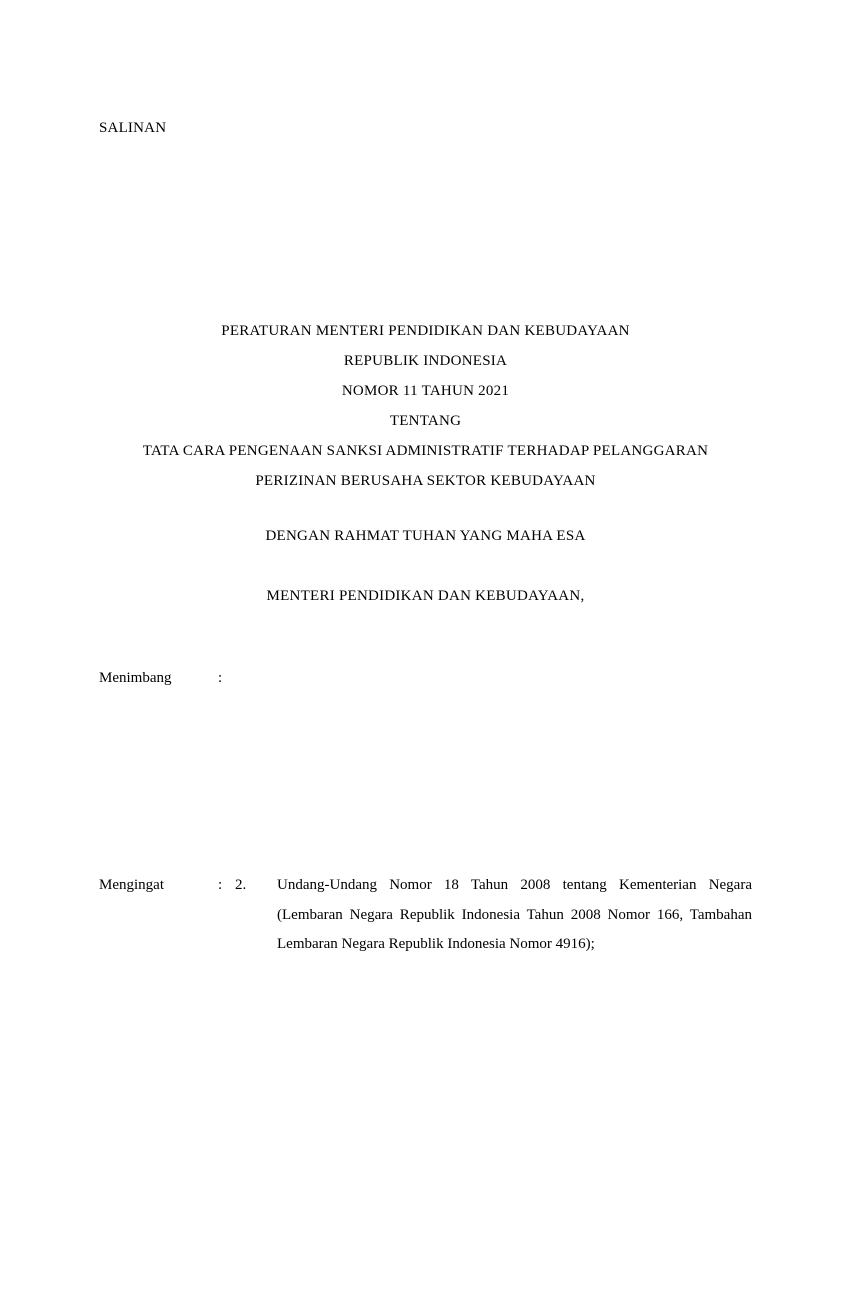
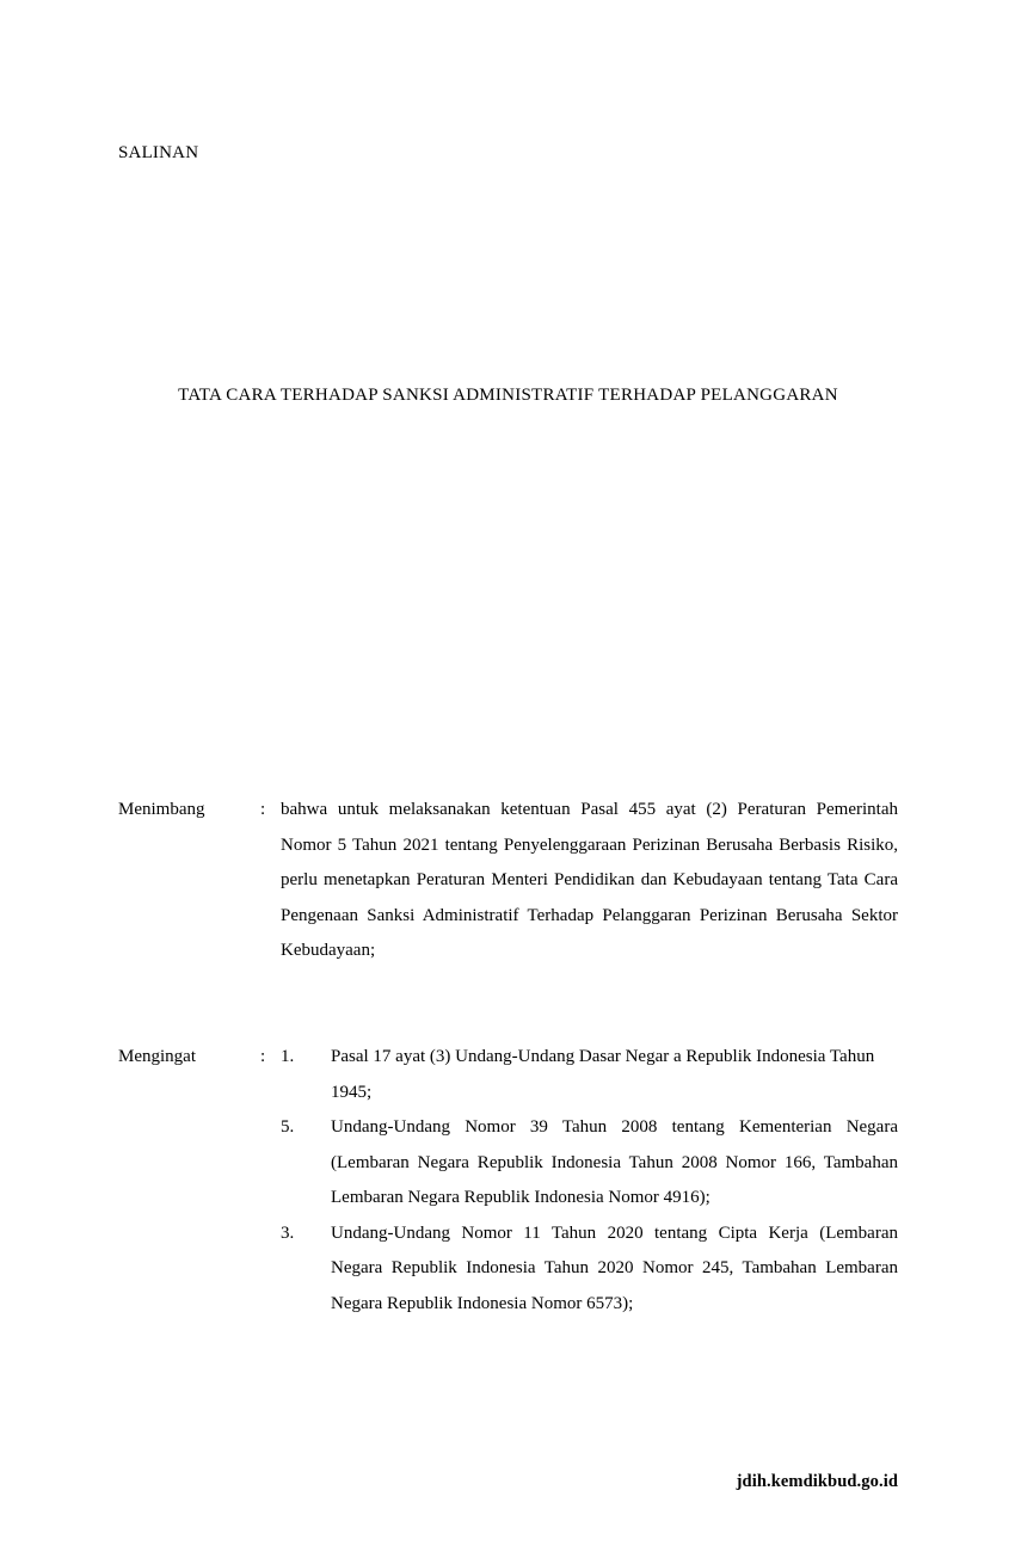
  SALINAN
- PERATURAN MENTERI PENDIDIKAN DAN KEBUDAYAAN
- REPUBLIK INDONESIA
- NOMOR 11 TAHUN 2021
- TENTANG
- TATA CARA PENGENAAN SANKSI ADMINISTRATIF TERHADAP PELANGGARAN
+ TATA CARA TERHADAP SANKSI ADMINISTRATIF TERHADAP PELANGGARAN
- PERIZINAN BERUSAHA SEKTOR KEBUDAYAAN
- DENGAN RAHMAT TUHAN YANG MAHA ESA
- MENTERI PENDIDIKAN DAN KEBUDAYAAN,
  Menimbang
  :
+ bahwa untuk melaksanakan ketentuan Pasal 455 ayat (2) Peraturan Pemerintah Nomor 5 Tahun 2021 tentang Penyelenggaraan Perizinan Berusaha Berbasis Risiko, perlu menetapkan Peraturan Menteri Pendidikan dan Kebudayaan tentang Tata Cara Pengenaan Sanksi Administratif Terhadap Pelanggaran Perizinan Berusaha Sektor Kebudayaan;
  Mengingat
  :
+ 1.
+ Pasal 17 ayat (3) Undang-Undang Dasar Negar a Republik Indonesia Tahun 1945;
- 2.
+ 5.
- Undang-Undang Nomor 18 Tahun 2008 tentang Kementerian Negara (Lembaran Negara Republik Indonesia Tahun 2008 Nomor 166, Tambahan Lembaran Negara Republik Indonesia Nomor 4916);
+ Undang-Undang Nomor 39 Tahun 2008 tentang Kementerian Negara (Lembaran Negara Republik Indonesia Tahun 2008 Nomor 166, Tambahan Lembaran Negara Republik Indonesia Nomor 4916);
+ 3.
+ Undang-Undang Nomor 11 Tahun 2020 tentang Cipta Kerja (Lembaran Negara Republik Indonesia Tahun 2020 Nomor 245, Tambahan Lembaran Negara Republik Indonesia Nomor 6573);
+ jdih.kemdikbud.go.id
